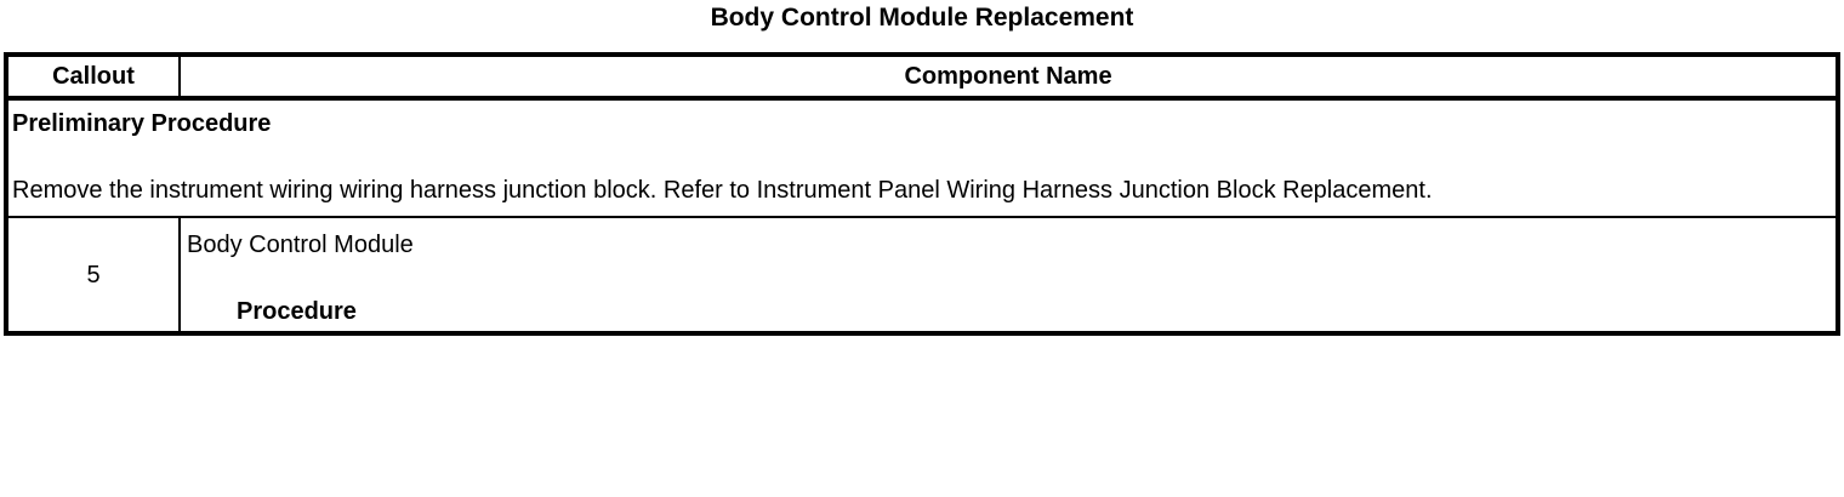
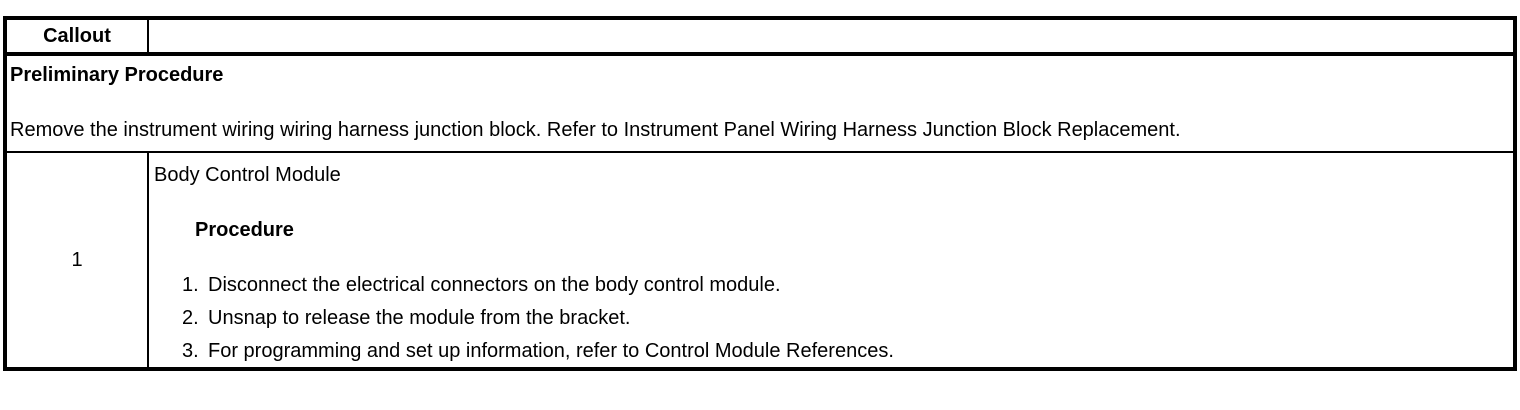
- Body Control Module Replacement
  Callout
- Component Name
  Preliminary Procedure
  Remove the instrument wiring wiring harness junction block. Refer to Instrument Panel Wiring Harness Junction Block Replacement.
- 5
+ 1
  Body Control Module
  Procedure
+ 1.
+ Disconnect the electrical connectors on the body control module.
+ 2.
+ Unsnap to release the module from the bracket.
+ 3.
+ For programming and set up information, refer to Control Module References.
